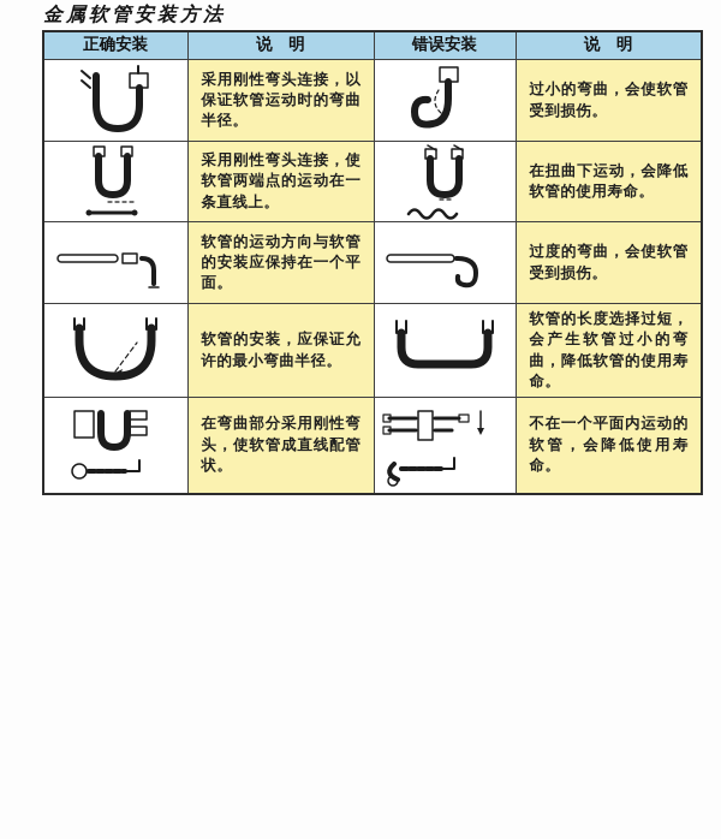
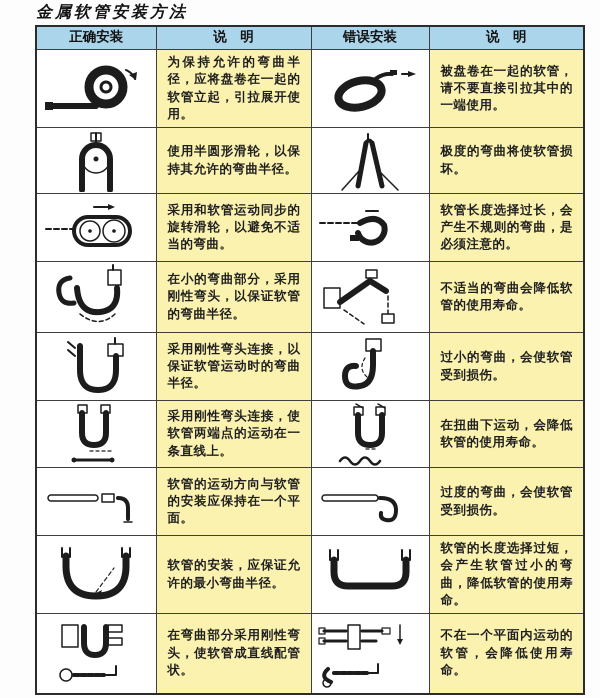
  金属软管安装方法
  正确安装	说 明	错误安装	说 明
+ 	为保持允许的弯曲半径，应将盘卷在一起的软管立起，引拉展开使用。		被盘卷在一起的软管，请不要直接引拉其中的一端使用。
+ 	使用半圆形滑轮，以保持其允许的弯曲半径。		极度的弯曲将使软管损坏。
+ 	采用和软管运动同步的旋转滑轮，以避免不适当的弯曲。		软管长度选择过长，会产生不规则的弯曲，是必须注意的。
+ 	在小的弯曲部分，采用刚性弯头，以保证软管的弯曲半径。		不适当的弯曲会降低软管的使用寿命。
  	采用刚性弯头连接，以保证软管运动时的弯曲半径。		过小的弯曲，会使软管受到损伤。
  	采用刚性弯头连接，使软管两端点的运动在一条直线上。		在扭曲下运动，会降低软管的使用寿命。
  	软管的运动方向与软管的安装应保持在一个平面。		过度的弯曲，会使软管受到损伤。
  	软管的安装，应保证允许的最小弯曲半径。		软管的长度选择过短，会产生软管过小的弯曲，降低软管的使用寿命。
  	在弯曲部分采用刚性弯头，使软管成直线配管状。		不在一个平面内运动的软管，会降低使用寿命。
